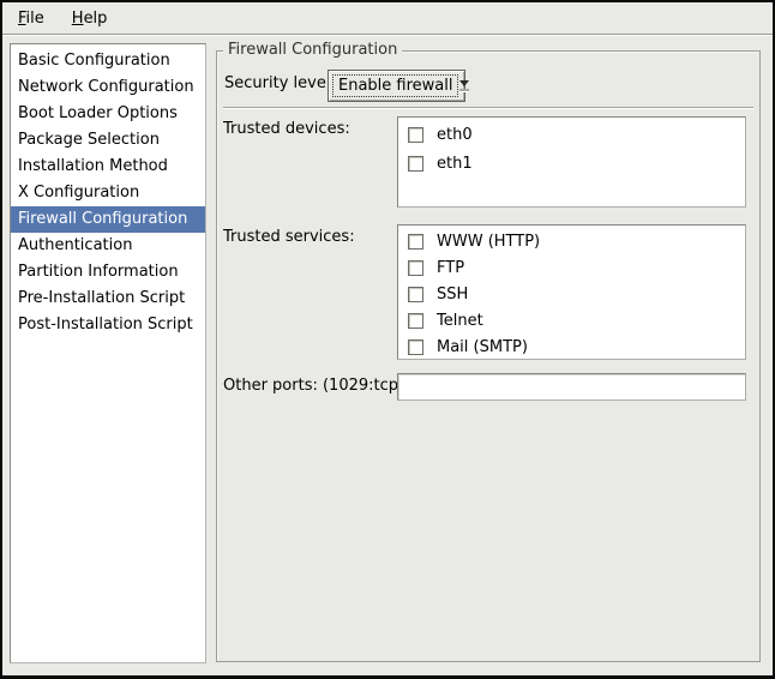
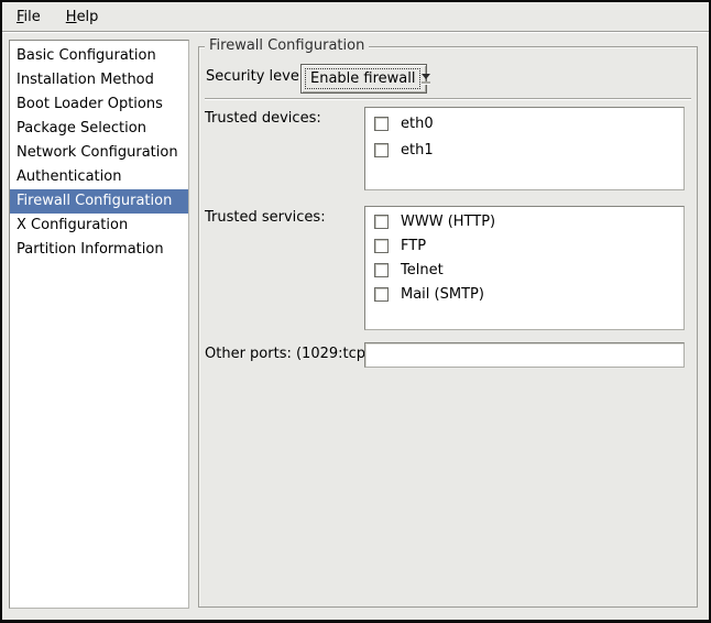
  File
  Help
  Basic Configuration
- Network Configuration
+ Installation Method
  Boot Loader Options
  Package Selection
- Installation Method
+ Network Configuration
- X Configuration
+ Authentication
  Firewall Configuration
- Authentication
+ X Configuration
  Partition Information
- Pre-Installation Script
- Post-Installation Script
  Firewall Configuration
  Security leve
  Enable firewall
  Trusted devices:
  eth0
  eth1
  Trusted services:
  WWW (HTTP)
  FTP
- SSH
  Telnet
  Mail (SMTP)
  Other ports: (1029:tcp
